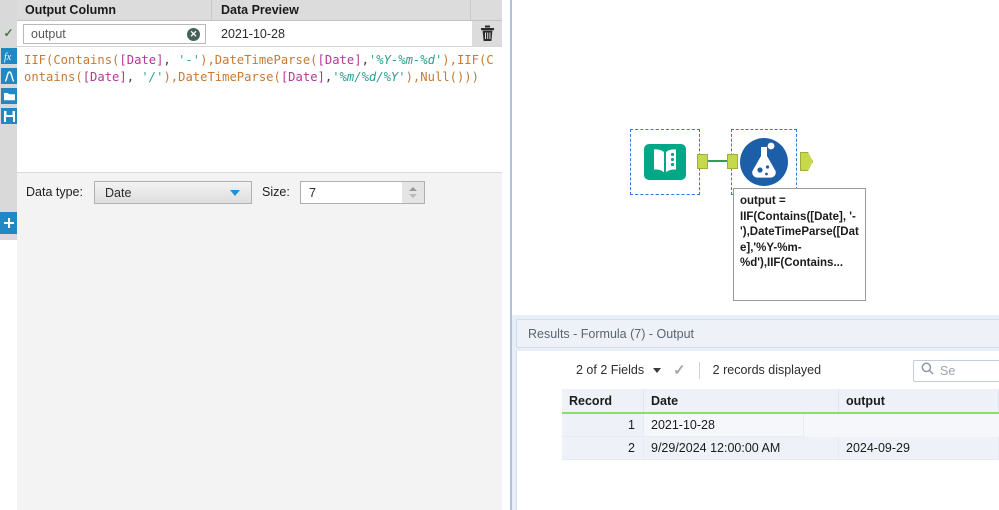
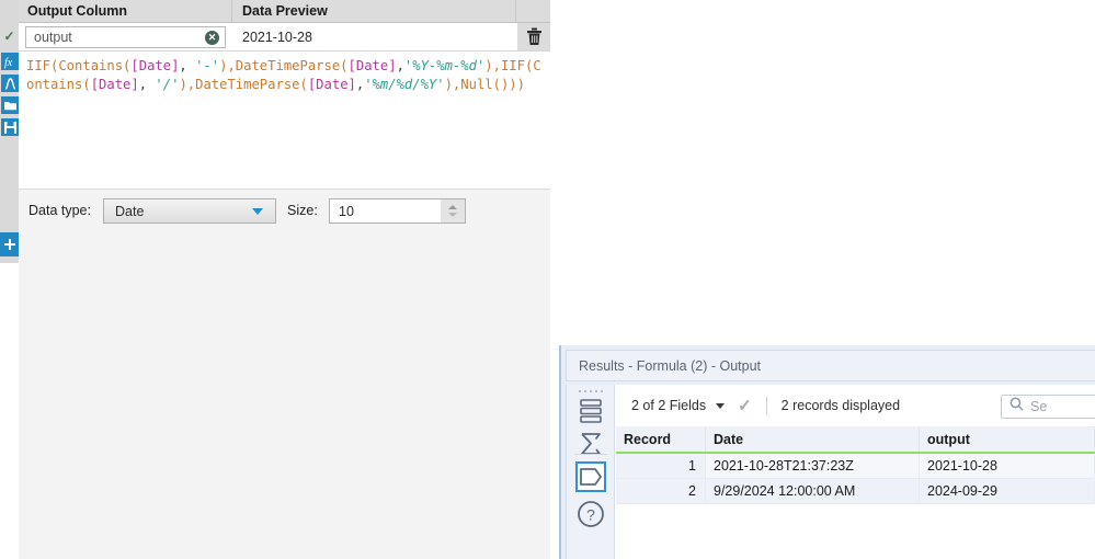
  ✓
  fx
  Output Column
  Data Preview
  output
  ✕
  2021-10-28
  IIF(Contains([Date], '-'),DateTimeParse([Date],'%Y-%m-%d'),IIF(Contains([Date], '/'),DateTimeParse([Date],'%m/%d/%Y'),Null()))
  Data type:
  Date
  Size:
- 7
+ 10
- output = IIF(Contains([Date], '-'),DateTimeParse([Date],'%Y-%m-%d'),IIF(Contains...
- Results - Formula (7) - Output
+ Results - Formula (2) - Output
+ ?
  2 of 2 Fields
  ✓
  2 records displayed
  Se
  Record
  Date
  output
  1
+ 2021-10-28T21:37:23Z
  2021-10-28
  2
  9/29/2024 12:00:00 AM
  2024-09-29
